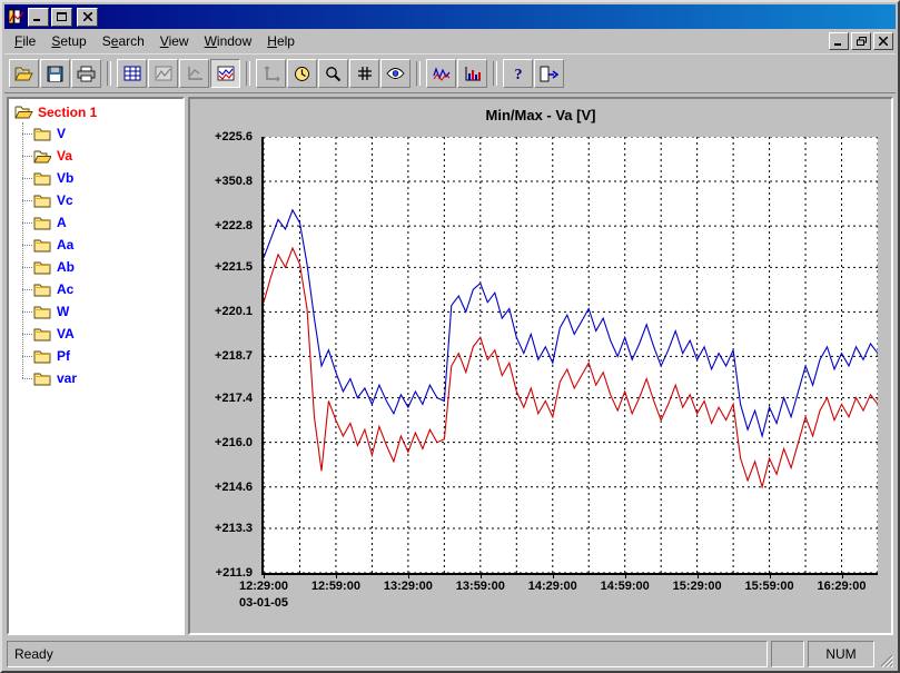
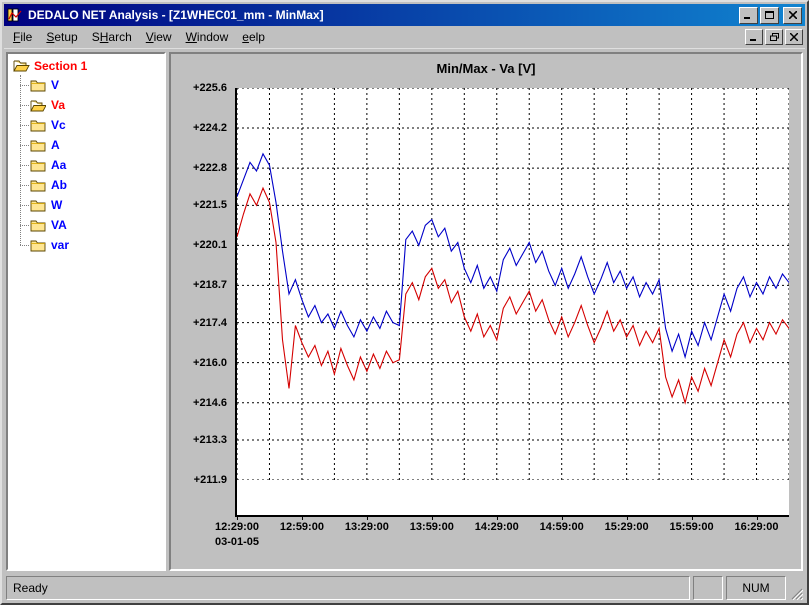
+ DEDALO NET Analysis - [Z1WHEC01_mm - MinMax]
  File
  Setup
- Search
+ SHarch
  View
  Window
- Help
+ eelp
- ?
  Section 1
  V
  Va
- Vb
  Vc
  A
  Aa
  Ab
- Ac
  W
  VA
- Pf
  var
  Min/Max - Va [V]
  +225.6
- +350.8
+ +224.2
  +222.8
  +221.5
  +220.1
  +218.7
  +217.4
  +216.0
  +214.6
  +213.3
  +211.9
  12:29:00
  12:59:00
  13:29:00
  13:59:00
  14:29:00
  14:59:00
  15:29:00
  15:59:00
  16:29:00
  03-01-05
  Ready
  NUM
